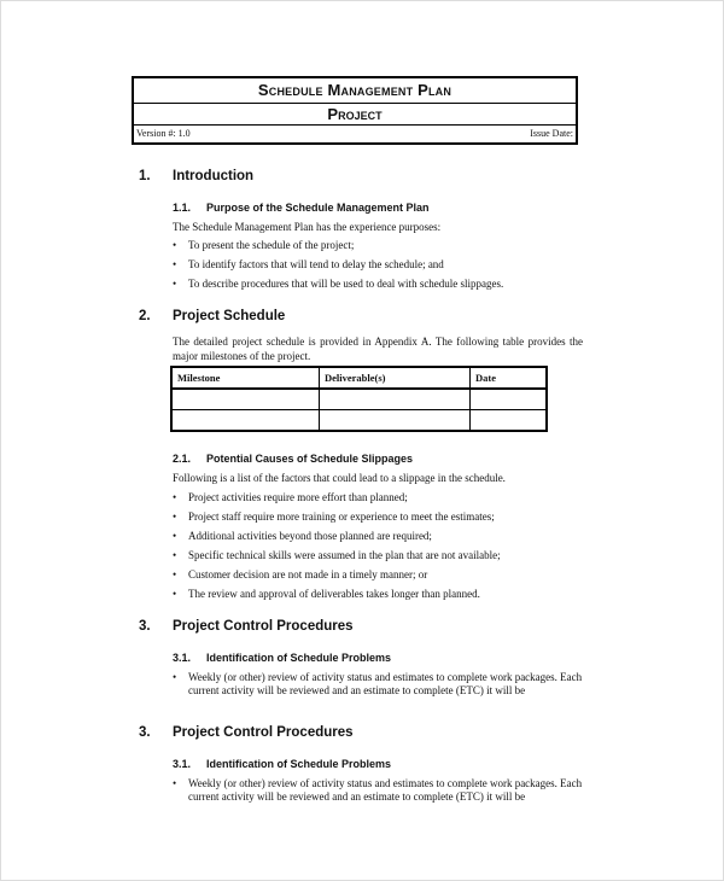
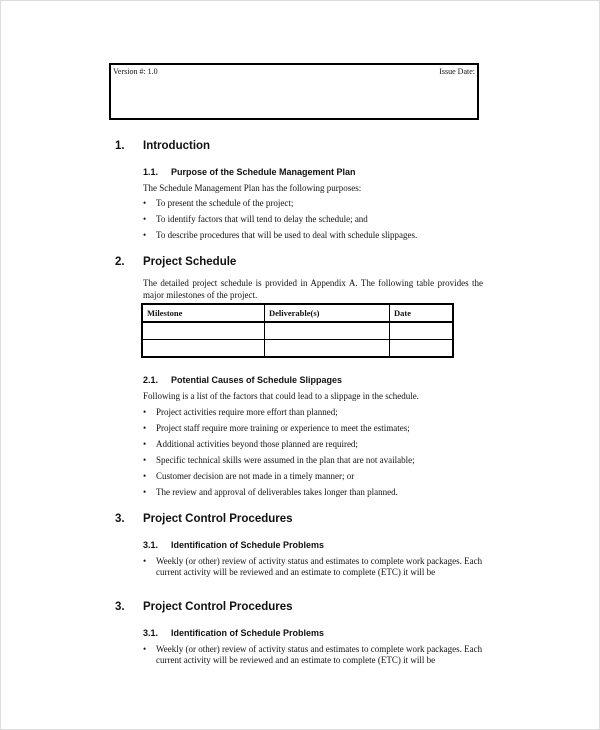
- Schedule Management Plan
- Project
  Version #: 1.0
  Issue Date:
  1. Introduction
  1.1. Purpose of the Schedule Management Plan
- The Schedule Management Plan has the experience purposes:
+ The Schedule Management Plan has the following purposes:
  •
  To present the schedule of the project;
  •
  To identify factors that will tend to delay the schedule; and
  •
  To describe procedures that will be used to deal with schedule slippages.
  2. Project Schedule
  The detailed project schedule is provided in Appendix A. The following table provides the major milestones of the project.
  Milestone	Deliverable(s)	Date
  2.1. Potential Causes of Schedule Slippages
  Following is a list of the factors that could lead to a slippage in the schedule.
  •
  Project activities require more effort than planned;
  •
  Project staff require more training or experience to meet the estimates;
  •
  Additional activities beyond those planned are required;
  •
  Specific technical skills were assumed in the plan that are not available;
  •
  Customer decision are not made in a timely manner; or
  •
  The review and approval of deliverables takes longer than planned.
  3. Project Control Procedures
  3.1. Identification of Schedule Problems
  •
  Weekly (or other) review of activity status and estimates to complete work packages. Each current activity will be reviewed and an estimate to complete (ETC) it will be
  3. Project Control Procedures
  3.1. Identification of Schedule Problems
  •
  Weekly (or other) review of activity status and estimates to complete work packages. Each current activity will be reviewed and an estimate to complete (ETC) it will be
